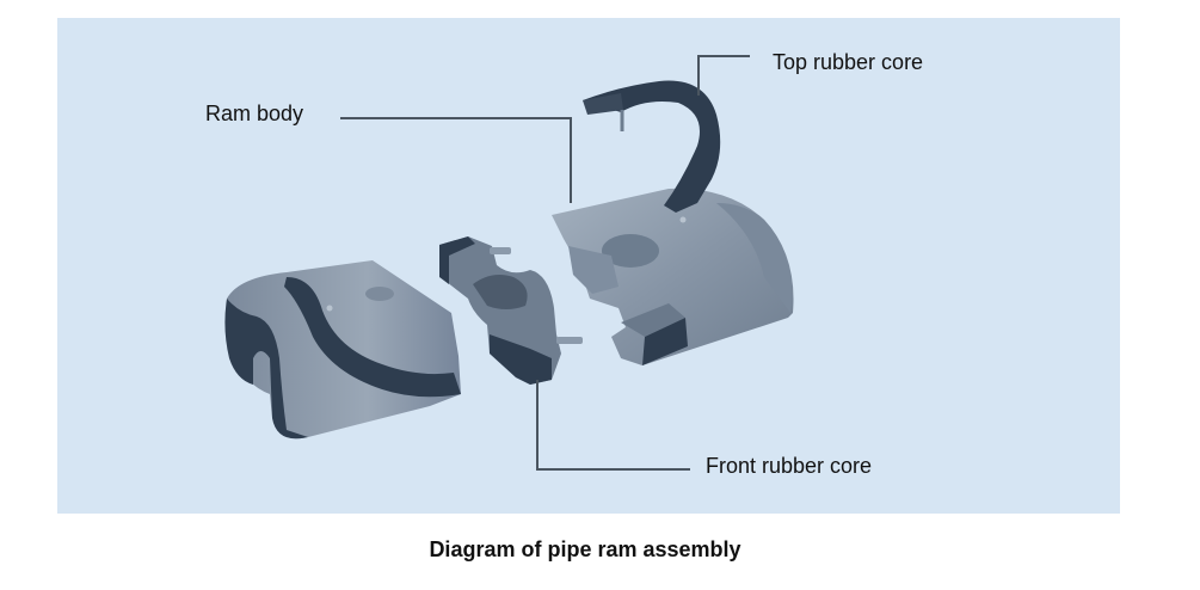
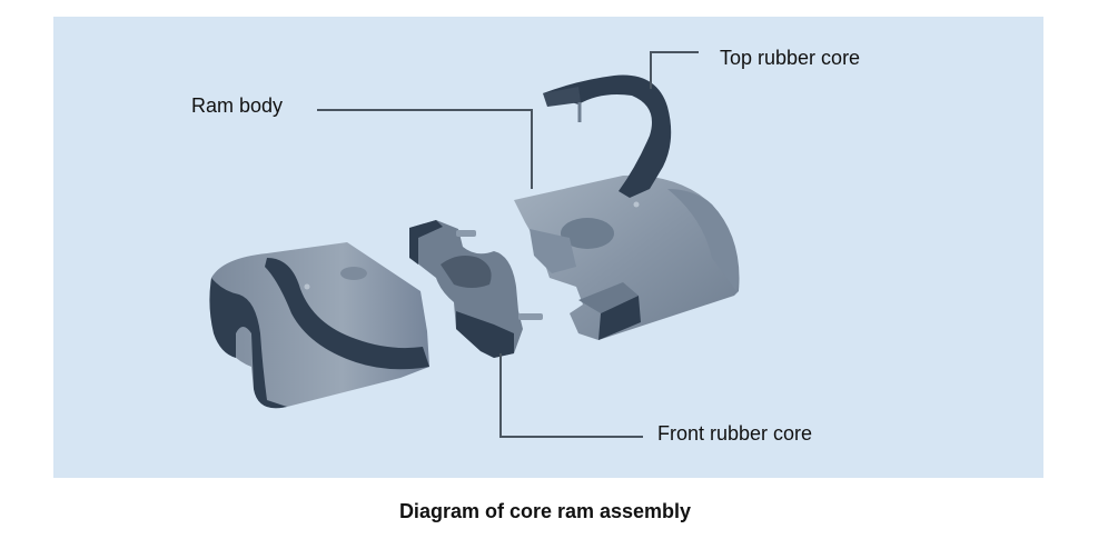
  Ram body
  Top rubber core
  Front rubber core
- Diagram of pipe ram assembly
+ Diagram of core ram assembly
